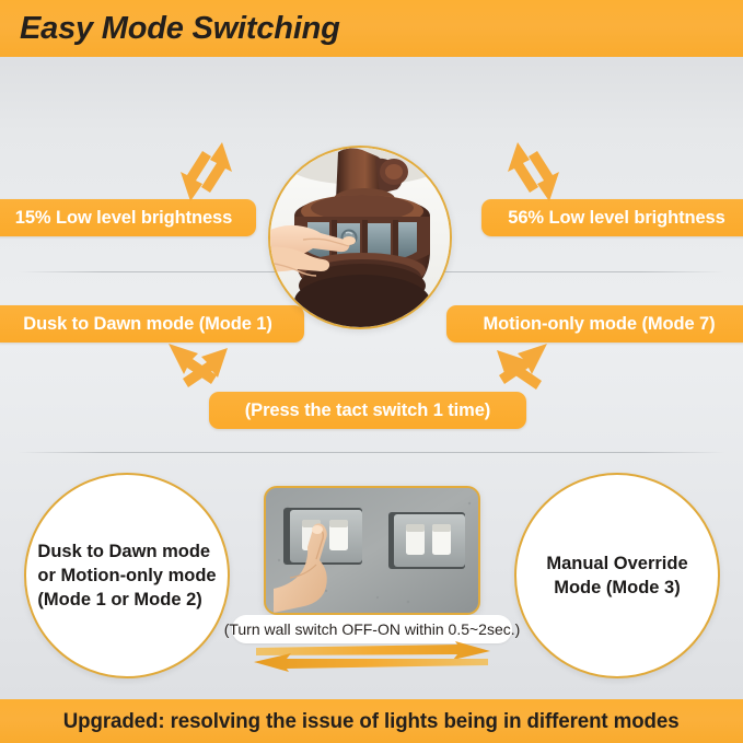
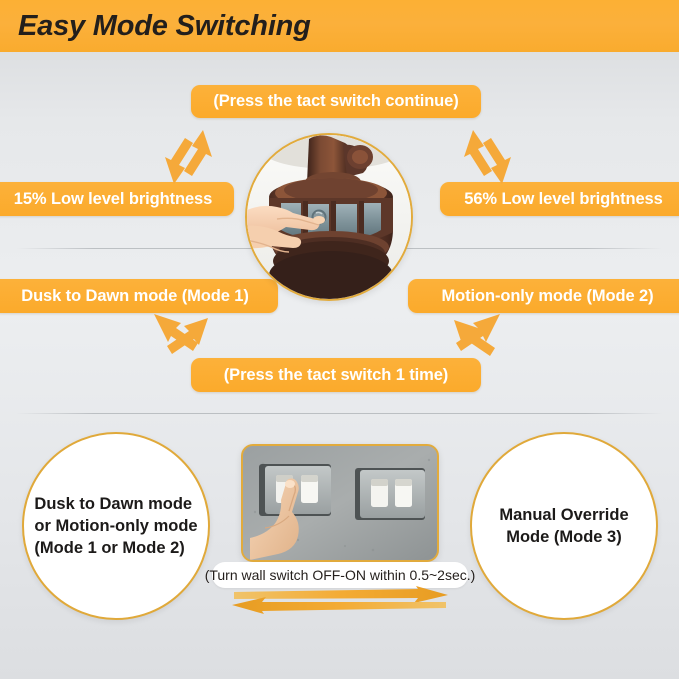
  Easy Mode Switching
+ (Press the tact switch continue)
  15% Low level brightness
  56% Low level brightness
  Dusk to Dawn mode (Mode 1)
- Motion-only mode (Mode 7)
+ Motion-only mode (Mode 2)
  (Press the tact switch 1 time)
  Dusk to Dawn mode
  or Motion-only mode
  (Mode 1 or Mode 2)
  Manual Override
  Mode (Mode 3)
  (Turn wall switch OFF-ON within 0.5~2sec.)
- Upgraded: resolving the issue of lights being in different modes
